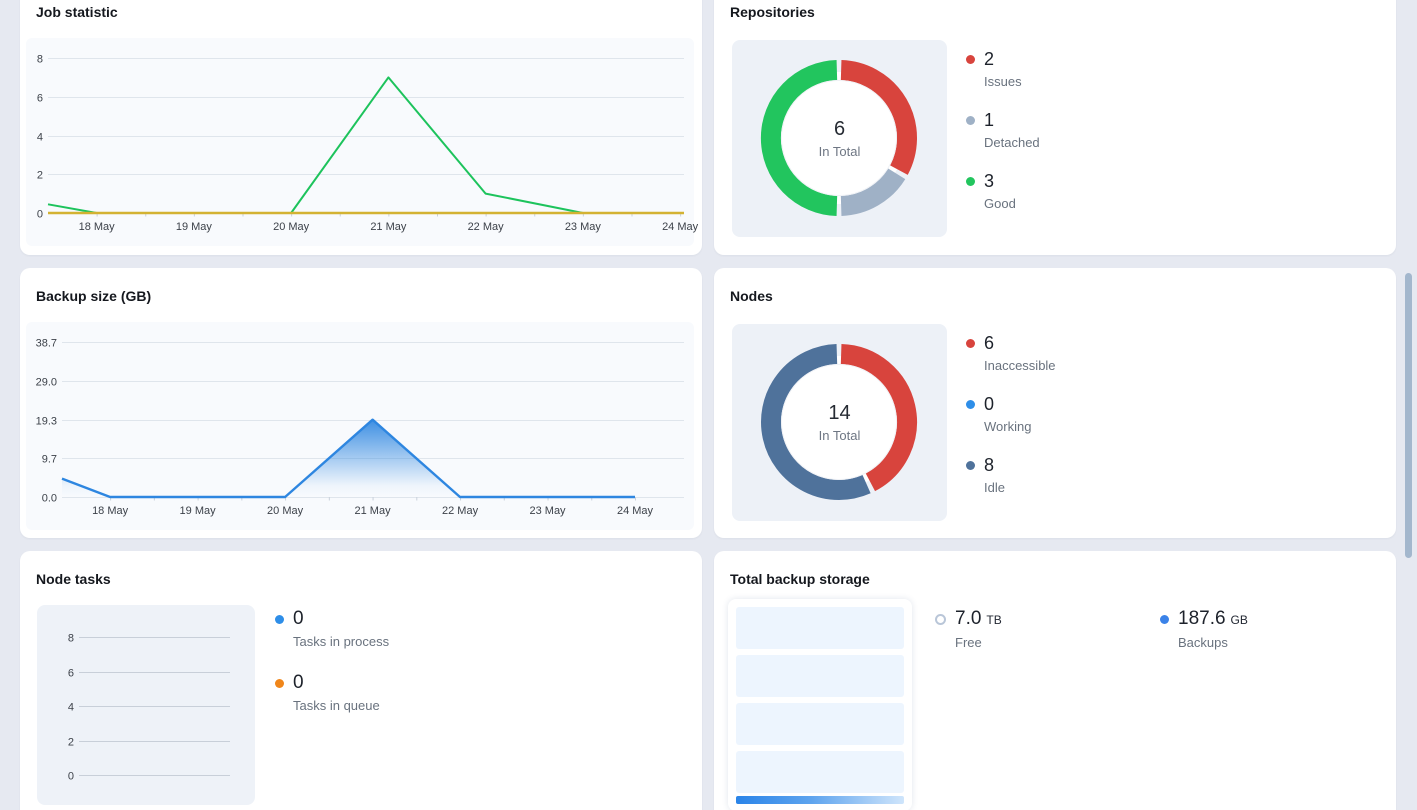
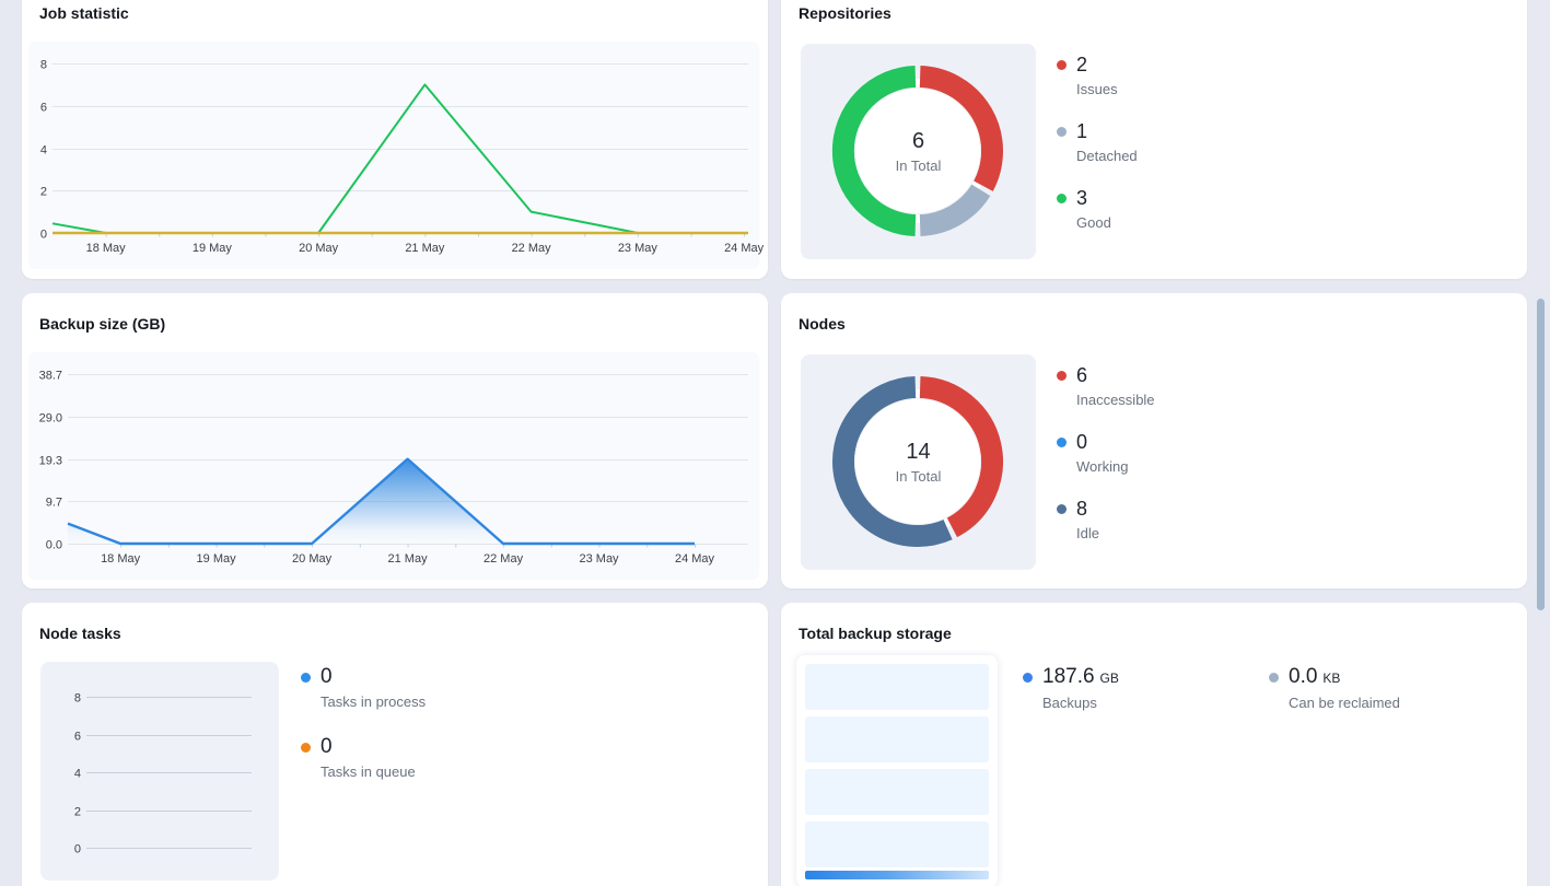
  Job statistic
  0
  2
  4
  6
  8
  18 May
  19 May
  20 May
  21 May
  22 May
  23 May
  24 May
  Repositories
  6
  In Total
  2
  Issues
  1
  Detached
  3
  Good
  Backup size (GB)
  0.0
  9.7
  19.3
  29.0
  38.7
  18 May
  19 May
  20 May
  21 May
  22 May
  23 May
  24 May
  Nodes
  14
  In Total
  6
  Inaccessible
  0
  Working
  8
  Idle
  Node tasks
  0
  2
  4
  6
  8
  0
  Tasks in process
  0
  Tasks in queue
  Total backup storage
- 7.0 TB
- Free
  187.6 GB
  Backups
+ 0.0 KB
+ Can be reclaimed
